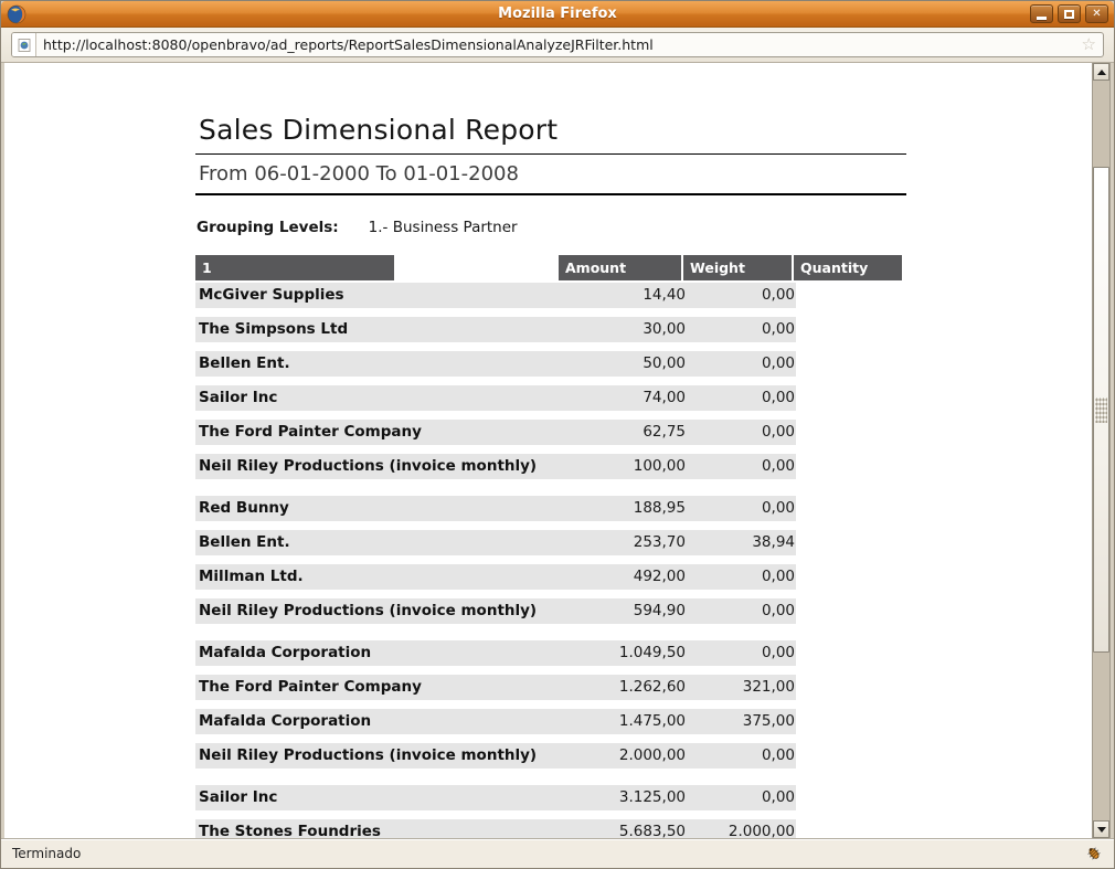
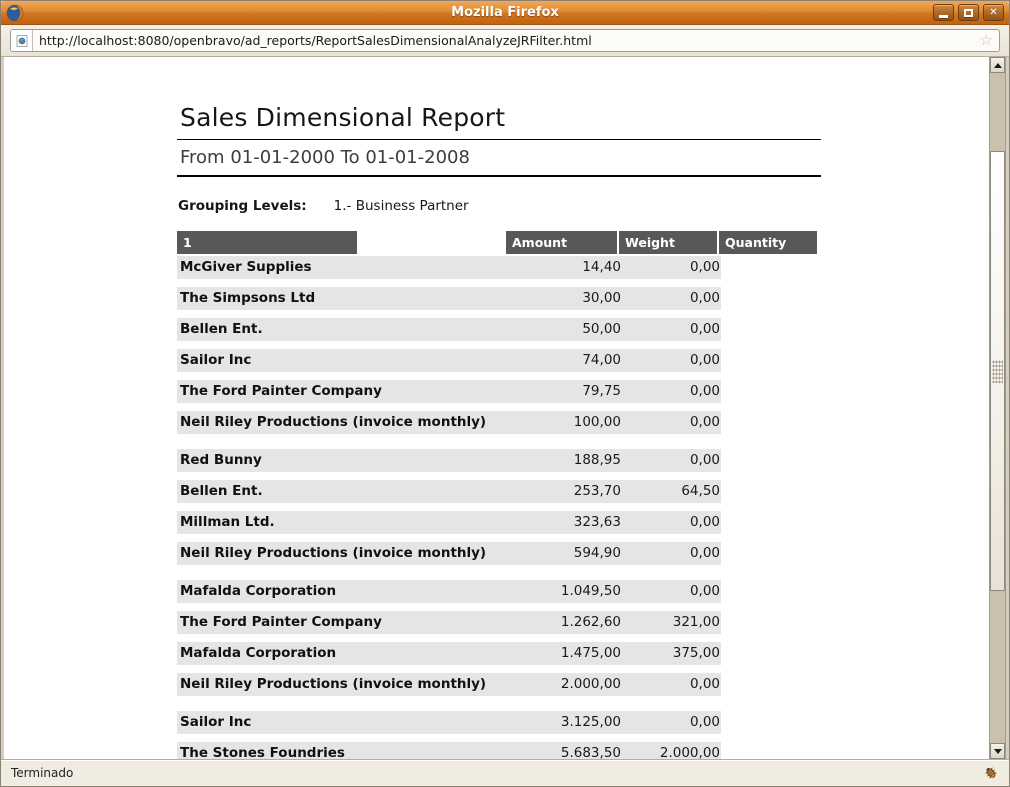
  Mozilla Firefox
  ✕
  http://localhost:8080/openbravo/ad_reports/ReportSalesDimensionalAnalyzeJRFilter.html
  ☆
  Sales Dimensional Report
- From 06-01-2000 To 01-01-2008
+ From 01-01-2000 To 01-01-2008
  Grouping Levels:
  1.- Business Partner
  1
  Amount
  Weight
  Quantity
  McGiver Supplies
  14,40
  0,00
  The Simpsons Ltd
  30,00
  0,00
  Bellen Ent.
  50,00
  0,00
  Sailor Inc
  74,00
  0,00
  The Ford Painter Company
- 62,75
+ 79,75
  0,00
  Neil Riley Productions (invoice monthly)
  100,00
  0,00
  Red Bunny
  188,95
  0,00
  Bellen Ent.
  253,70
- 38,94
+ 64,50
  Millman Ltd.
- 492,00
+ 323,63
  0,00
  Neil Riley Productions (invoice monthly)
  594,90
  0,00
  Mafalda Corporation
  1.049,50
  0,00
  The Ford Painter Company
  1.262,60
  321,00
  Mafalda Corporation
  1.475,00
  375,00
  Neil Riley Productions (invoice monthly)
  2.000,00
  0,00
  Sailor Inc
  3.125,00
  0,00
  The Stones Foundries
  5.683,50
  2.000,00
  Terminado
